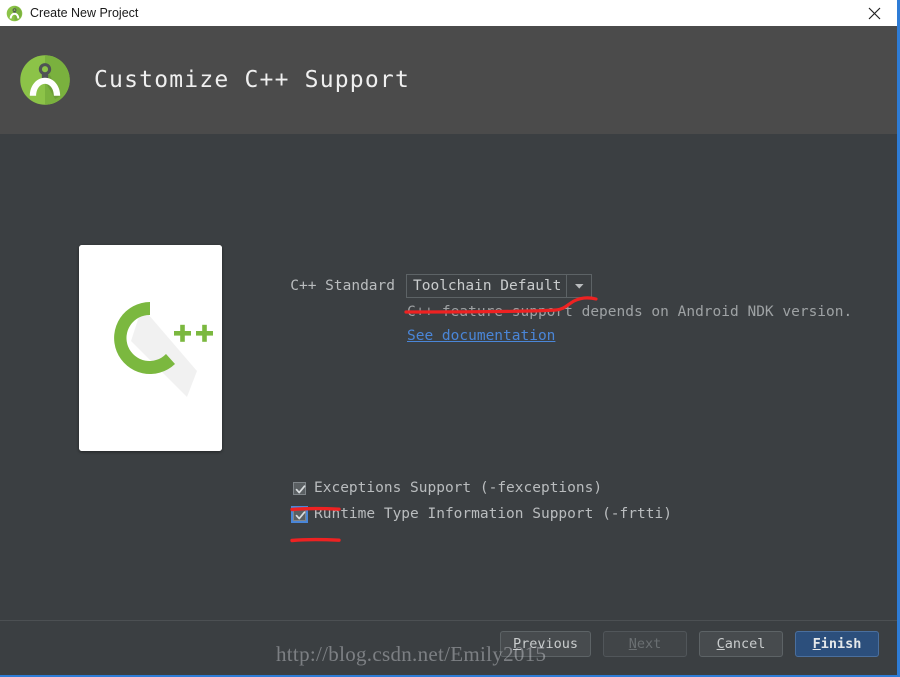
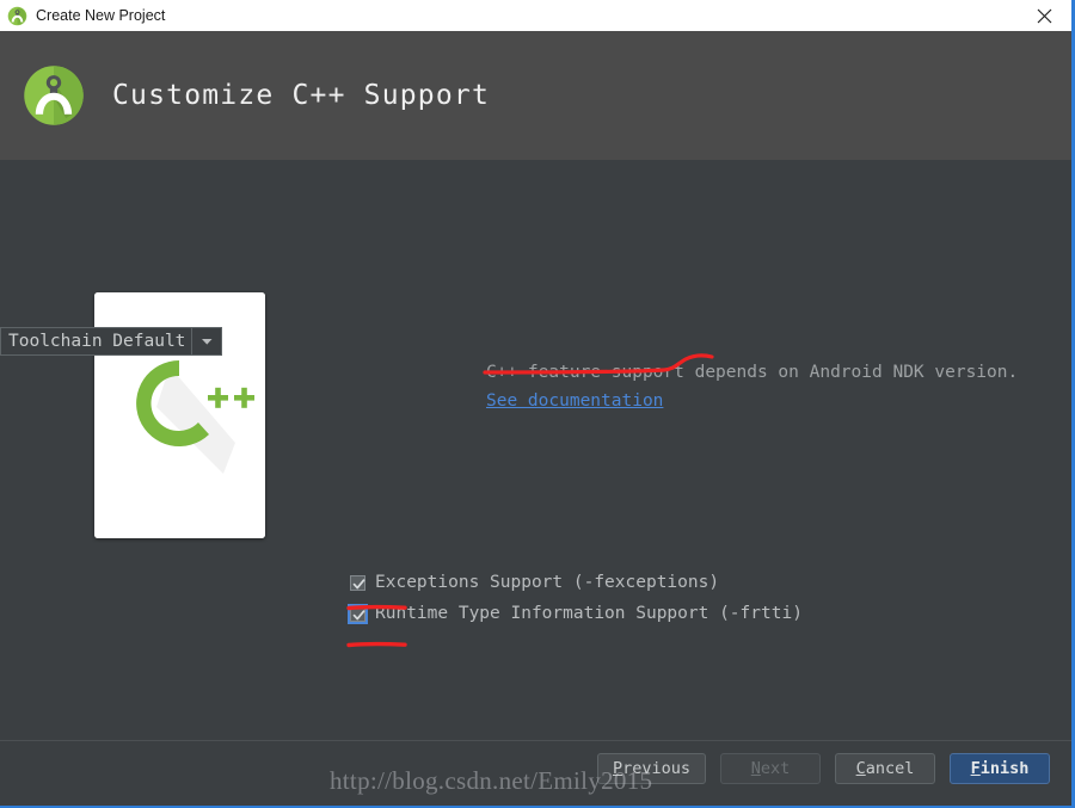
  Create New Project
  Customize C++ Support
- C++ Standard
  Toolchain Default
  See documentation
  Exceptions Support (-fexceptions)
  Runtime Type Information Support (-frtti)
  P
  revious
  N
  ext
  C
  ancel
  F
  inish
  http://blog.csdn.net/Emily2015
